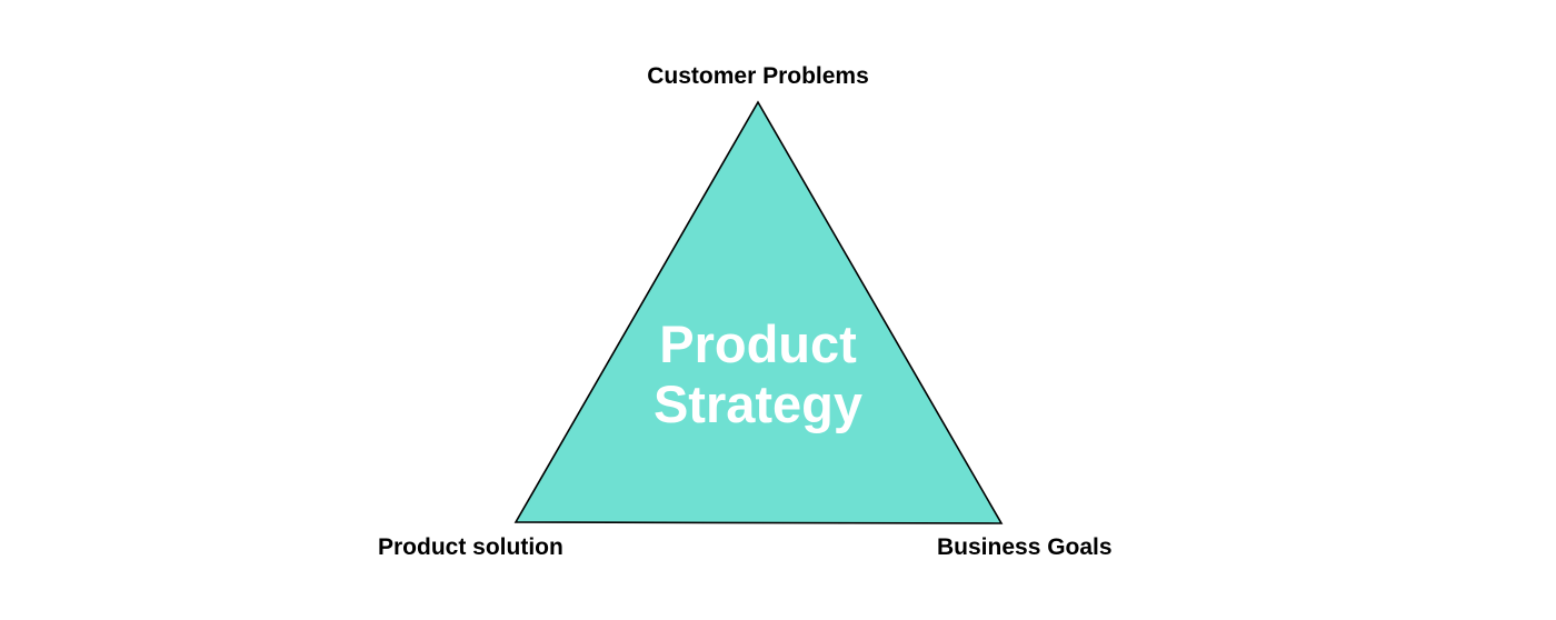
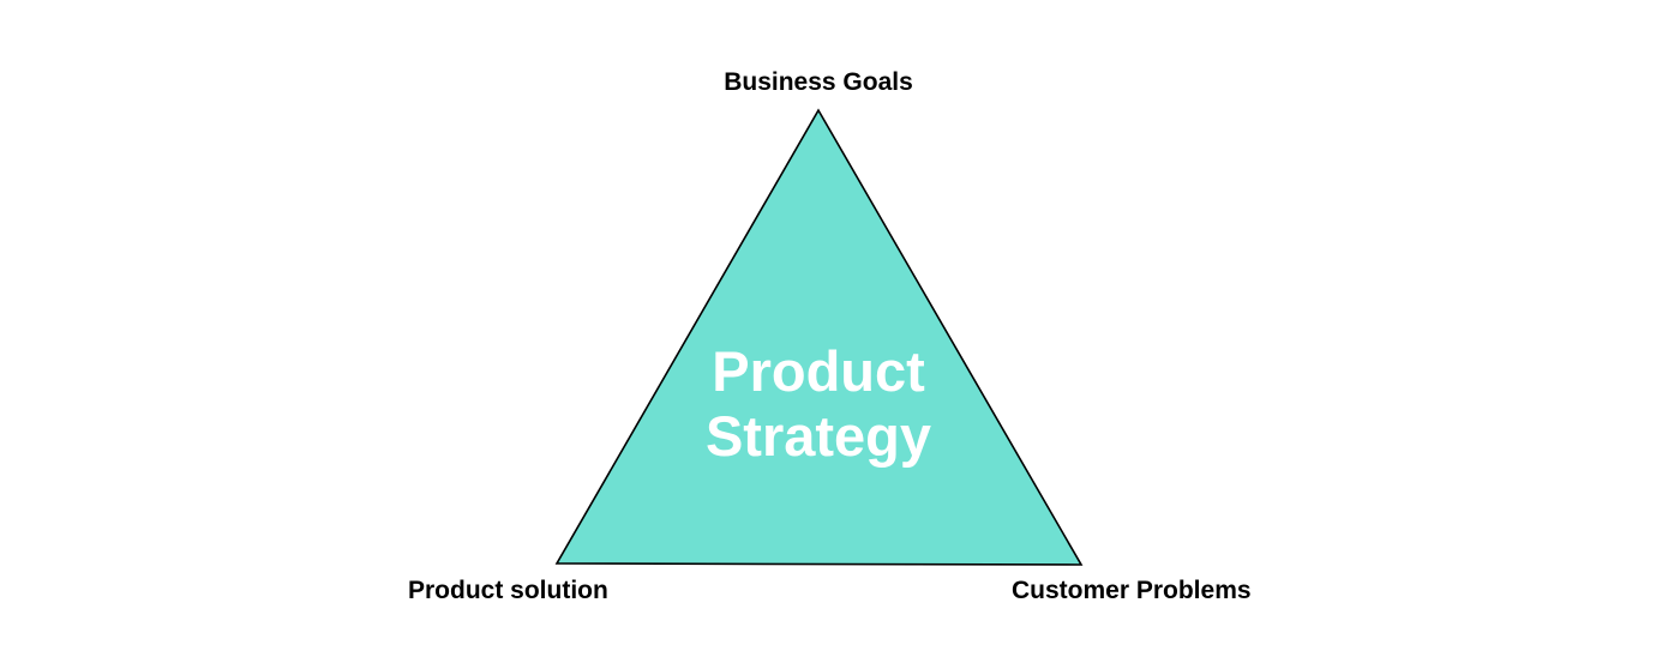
  Product
  Strategy
- Customer Problems
+ Business Goals
  Product solution
- Business Goals
+ Customer Problems
